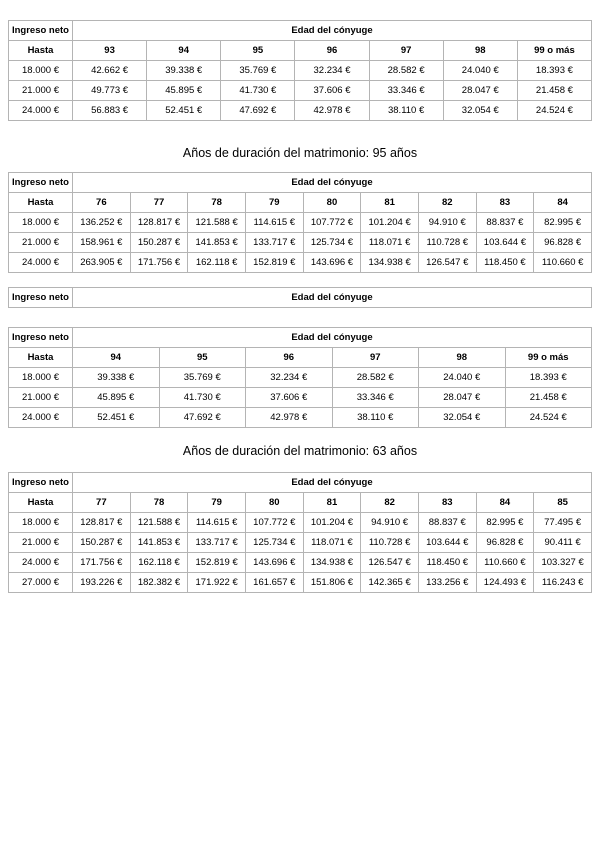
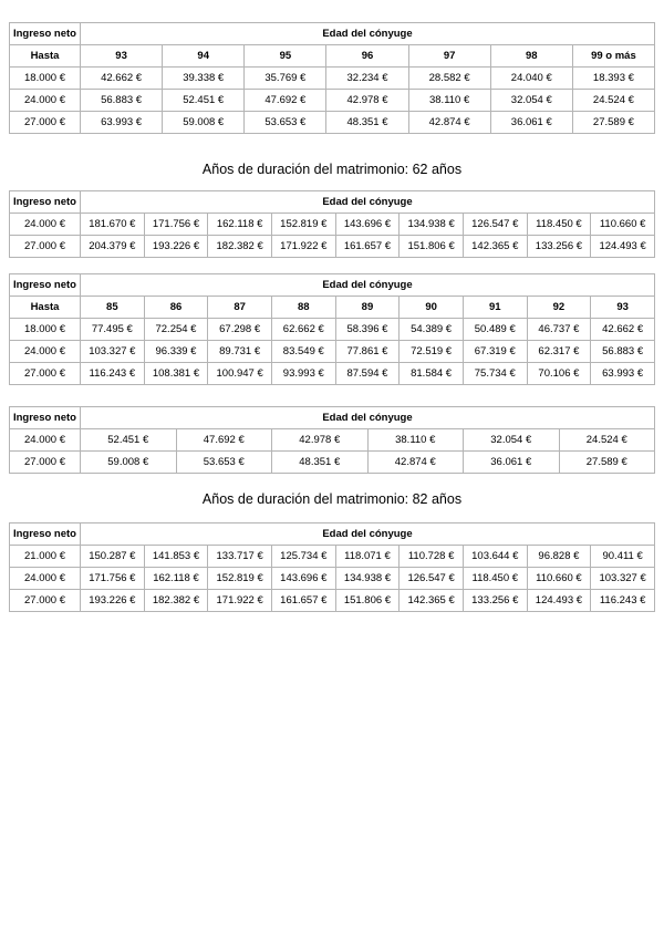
  Ingreso neto	Edad del cónyuge
  Hasta	93	94	95	96	97	98	99 o más
  18.000 €	42.662 €	39.338 €	35.769 €	32.234 €	28.582 €	24.040 €	18.393 €
- 21.000 €	49.773 €	45.895 €	41.730 €	37.606 €	33.346 €	28.047 €	21.458 €
  24.000 €	56.883 €	52.451 €	47.692 €	42.978 €	38.110 €	32.054 €	24.524 €
+ 27.000 €	63.993 €	59.008 €	53.653 €	48.351 €	42.874 €	36.061 €	27.589 €
- Años de duración del matrimonio: 95 años
+ Años de duración del matrimonio: 62 años
  Ingreso neto	Edad del cónyuge
- Hasta	76	77	78	79	80	81	82	83	84
- 18.000 €	136.252 €	128.817 €	121.588 €	114.615 €	107.772 €	101.204 €	94.910 €	88.837 €	82.995 €
- 21.000 €	158.961 €	150.287 €	141.853 €	133.717 €	125.734 €	118.071 €	110.728 €	103.644 €	96.828 €
- 24.000 €	263.905 €	171.756 €	162.118 €	152.819 €	143.696 €	134.938 €	126.547 €	118.450 €	110.660 €
+ 24.000 €	181.670 €	171.756 €	162.118 €	152.819 €	143.696 €	134.938 €	126.547 €	118.450 €	110.660 €
+ 27.000 €	204.379 €	193.226 €	182.382 €	171.922 €	161.657 €	151.806 €	142.365 €	133.256 €	124.493 €
  Ingreso neto	Edad del cónyuge
+ Hasta	85	86	87	88	89	90	91	92	93
+ 18.000 €	77.495 €	72.254 €	67.298 €	62.662 €	58.396 €	54.389 €	50.489 €	46.737 €	42.662 €
+ 24.000 €	103.327 €	96.339 €	89.731 €	83.549 €	77.861 €	72.519 €	67.319 €	62.317 €	56.883 €
+ 27.000 €	116.243 €	108.381 €	100.947 €	93.993 €	87.594 €	81.584 €	75.734 €	70.106 €	63.993 €
  Ingreso neto	Edad del cónyuge
- Hasta	94	95	96	97	98	99 o más
- 18.000 €	39.338 €	35.769 €	32.234 €	28.582 €	24.040 €	18.393 €
- 21.000 €	45.895 €	41.730 €	37.606 €	33.346 €	28.047 €	21.458 €
  24.000 €	52.451 €	47.692 €	42.978 €	38.110 €	32.054 €	24.524 €
+ 27.000 €	59.008 €	53.653 €	48.351 €	42.874 €	36.061 €	27.589 €
- Años de duración del matrimonio: 63 años
+ Años de duración del matrimonio: 82 años
  Ingreso neto	Edad del cónyuge
- Hasta	77	78	79	80	81	82	83	84	85
- 18.000 €	128.817 €	121.588 €	114.615 €	107.772 €	101.204 €	94.910 €	88.837 €	82.995 €	77.495 €
  21.000 €	150.287 €	141.853 €	133.717 €	125.734 €	118.071 €	110.728 €	103.644 €	96.828 €	90.411 €
  24.000 €	171.756 €	162.118 €	152.819 €	143.696 €	134.938 €	126.547 €	118.450 €	110.660 €	103.327 €
  27.000 €	193.226 €	182.382 €	171.922 €	161.657 €	151.806 €	142.365 €	133.256 €	124.493 €	116.243 €
